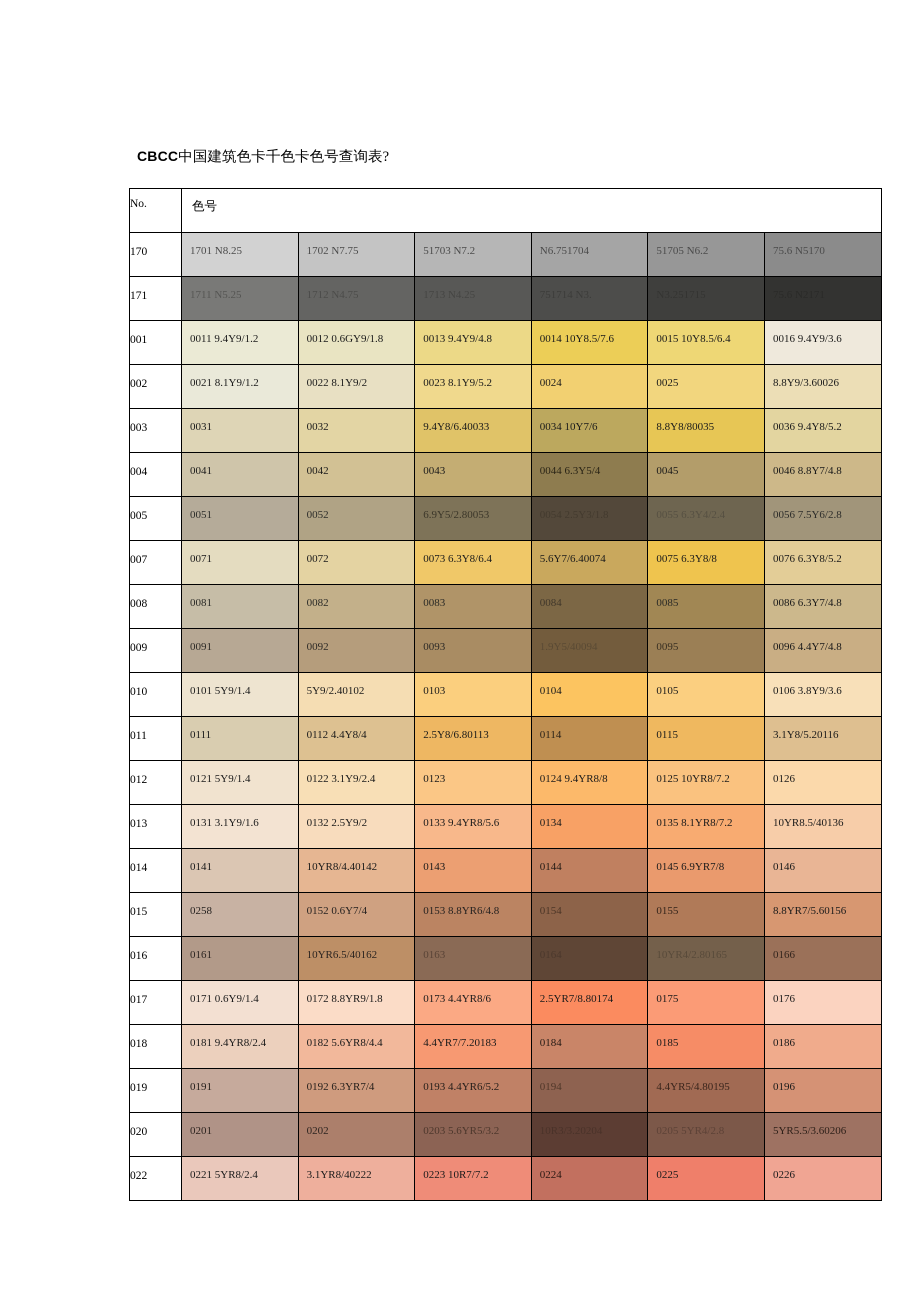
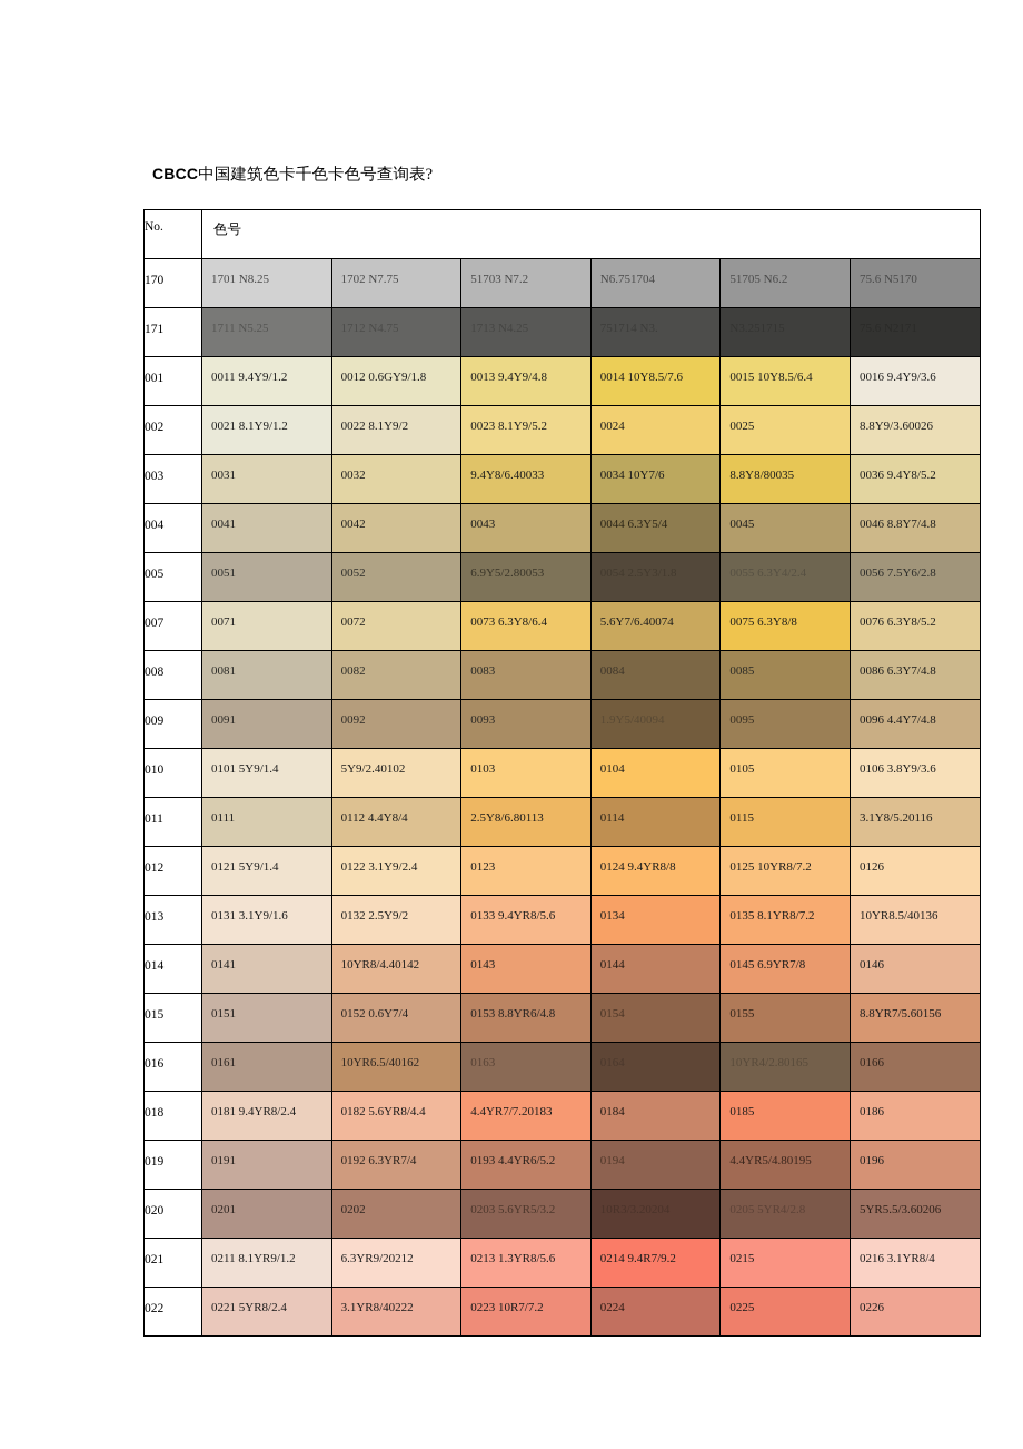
  CBCC中国建筑色卡千色卡色号查询表?
  No.	色号
  170	1701 N8.25	1702 N7.75	51703 N7.2	N6.751704	51705 N6.2	75.6 N5170
  001	0011 9.4Y9/1.2	0012 0.6GY9/1.8	0013 9.4Y9/4.8	0014 10Y8.5/7.6	0015 10Y8.5/6.4	0016 9.4Y9/3.6
  002	0021 8.1Y9/1.2	0022 8.1Y9/2	0023 8.1Y9/5.2	0024	0025	8.8Y9/3.60026
  003	0031	0032	9.4Y8/6.40033	0034 10Y7/6	8.8Y8/80035	0036 9.4Y8/5.2
  004	0041	0042	0043	0044 6.3Y5/4	0045	0046 8.8Y7/4.8
  005	0051	0052	6.9Y5/2.80053		0055 6.3Y4/2.4	0056 7.5Y6/2.8
  007	0071	0072	0073 6.3Y8/6.4	5.6Y7/6.40074	0075 6.3Y8/8	0076 6.3Y8/5.2
  008	0081	0082	0083	0084	0085	0086 6.3Y7/4.8
  009	0091	0092	0093	1.9Y5/40094	0095	0096 4.4Y7/4.8
  010	0101 5Y9/1.4	5Y9/2.40102	0103	0104	0105	0106 3.8Y9/3.6
  011	0111	0112 4.4Y8/4	2.5Y8/6.80113	0114	0115	3.1Y8/5.20116
  012	0121 5Y9/1.4	0122 3.1Y9/2.4	0123	0124 9.4YR8/8	0125 10YR8/7.2	0126
  013	0131 3.1Y9/1.6	0132 2.5Y9/2	0133 9.4YR8/5.6	0134	0135 8.1YR8/7.2	10YR8.5/40136
  014	0141	10YR8/4.40142	0143	0144	0145 6.9YR7/8	0146
- 015	0258	0152 0.6Y7/4	0153 8.8YR6/4.8	0154	0155	8.8YR7/5.60156
+ 015	0151	0152 0.6Y7/4	0153 8.8YR6/4.8	0154	0155	8.8YR7/5.60156
  016	0161	10YR6.5/40162	0163		10YR4/2.80165	0166
- 017	0171 0.6Y9/1.4	0172 8.8YR9/1.8	0173 4.4YR8/6	2.5YR7/8.80174	0175	0176
  018	0181 9.4YR8/2.4	0182 5.6YR8/4.4	4.4YR7/7.20183	0184	0185	0186
  019	0191	0192 6.3YR7/4	0193 4.4YR6/5.2	0194	4.4YR5/4.80195	0196
  020	0201	0202	0203 5.6YR5/3.2		0205 5YR4/2.8	5YR5.5/3.60206
+ 021	0211 8.1YR9/1.2	6.3YR9/20212	0213 1.3YR8/5.6	0214 9.4R7/9.2	0215	0216 3.1YR8/4
  022	0221 5YR8/2.4	3.1YR8/40222	0223 10R7/7.2	0224	0225	0226
